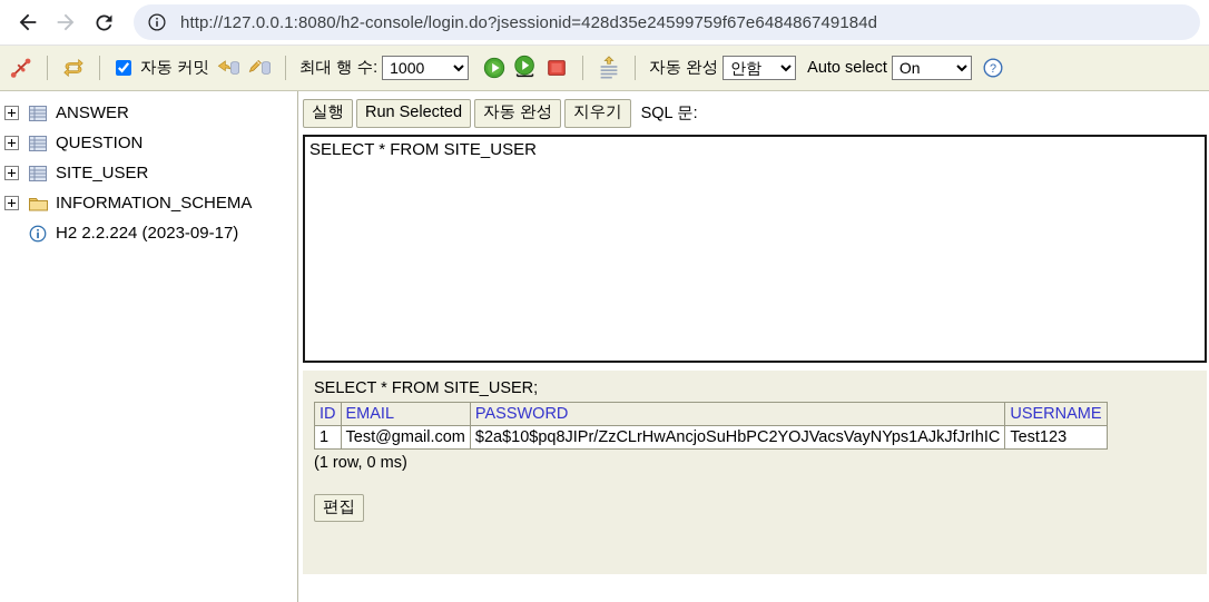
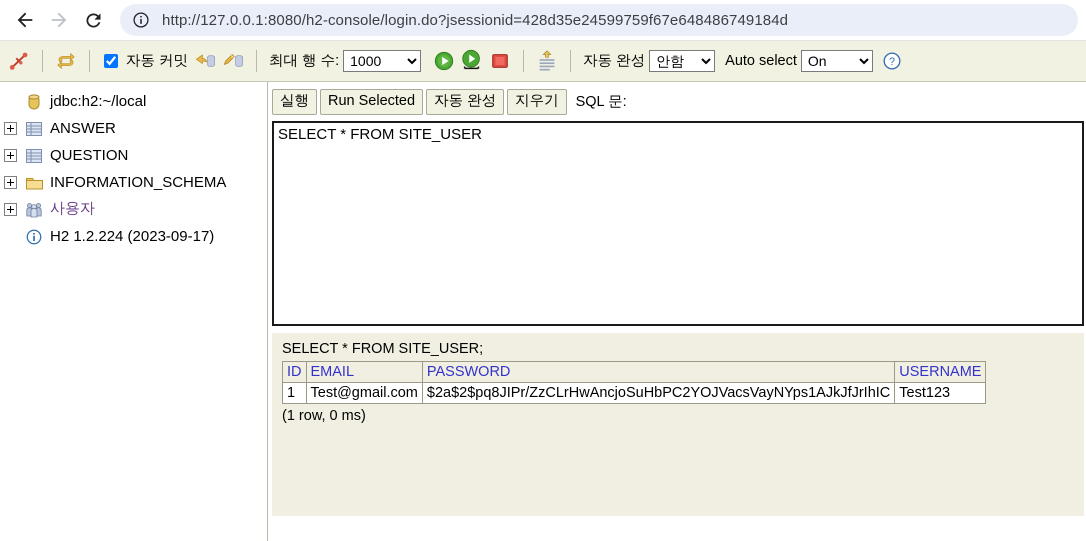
  http://127.0.0.1:8080/h2-console/login.do?jsessionid=428d35e24599759f67e648486749184d
  자동 커밋
  최대 행 수:
  1000
  자동 완성
  안함
  Auto select
  On
  ?
+ jdbc:h2:~/local
  ANSWER
  QUESTION
- SITE_USER
  INFORMATION_SCHEMA
+ 사용자
- H2 2.2.224 (2023-09-17)
+ H2 1.2.224 (2023-09-17)
  실행
  Run Selected
  자동 완성
  지우기
  SQL 문:
  SELECT * FROM SITE_USER
  SELECT * FROM SITE_USER;
  ID	EMAIL	PASSWORD	USERNAME
- 1	Test@gmail.com	$2a$10$pq8JIPr/ZzCLrHwAncjoSuHbPC2YOJVacsVayNYps1AJkJfJrIhIC	Test123
+ 1	Test@gmail.com	$2a$2$pq8JIPr/ZzCLrHwAncjoSuHbPC2YOJVacsVayNYps1AJkJfJrIhIC	Test123
  (1 row, 0 ms)
- 편집
